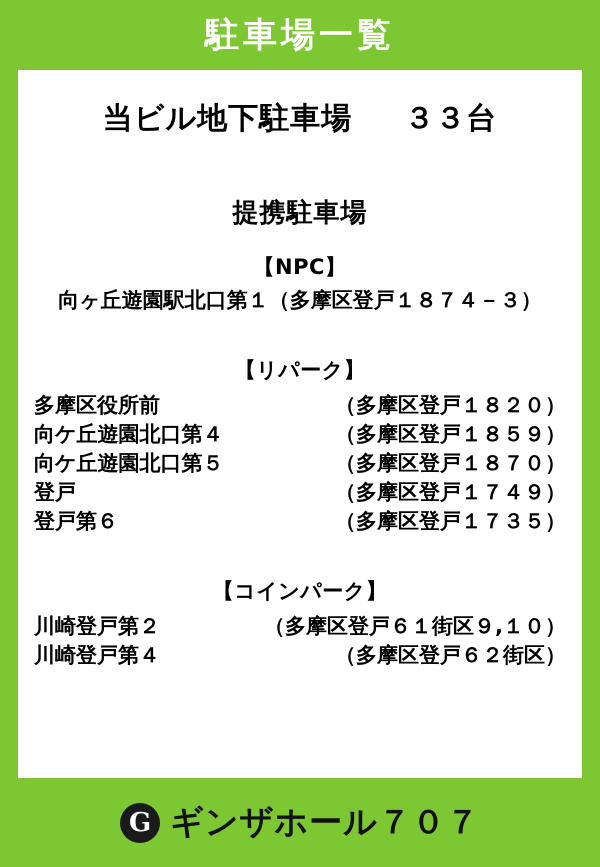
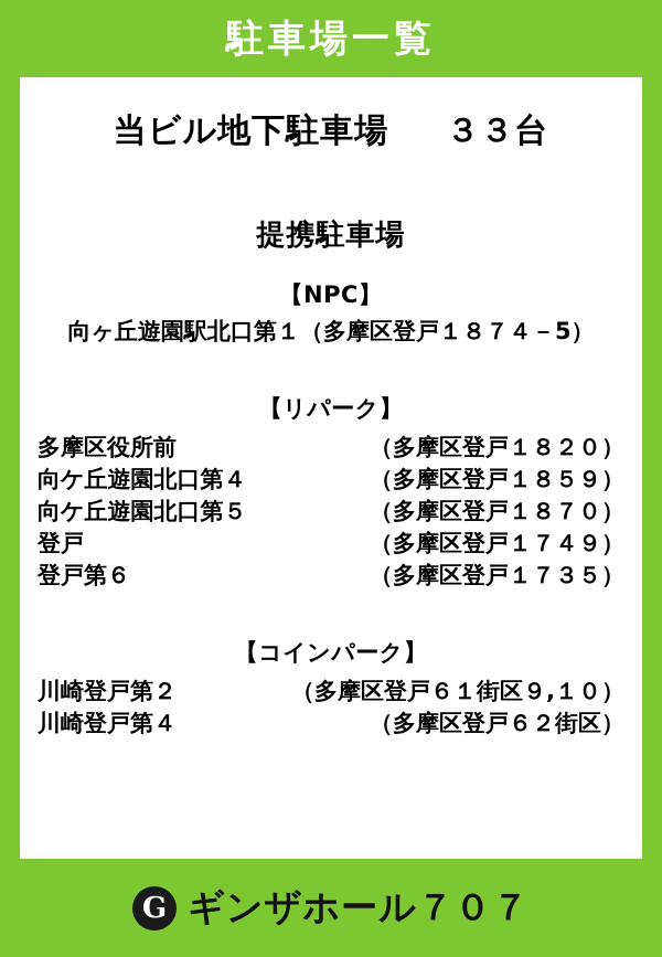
  駐車場一覧
  当ビル地下駐車場
  ３３台
  提携駐車場
  【NPC】
  向ヶ丘遊園駅北口第１
- （多摩区登戸１８７４－３）
+ （多摩区登戸１８７４－5）
  【リパーク】
  多摩区役所前
  （多摩区登戸１８２０）
  向ケ丘遊園北口第４
  （多摩区登戸１８５９）
  向ケ丘遊園北口第５
  （多摩区登戸１８７０）
  登戸
  （多摩区登戸１７４９）
  登戸第６
  （多摩区登戸１７３５）
  【コインパーク】
  川崎登戸第２
  （多摩区登戸６１街区９,１０）
  川崎登戸第４
  （多摩区登戸６２街区）
  G
  ギンザホール７０７
